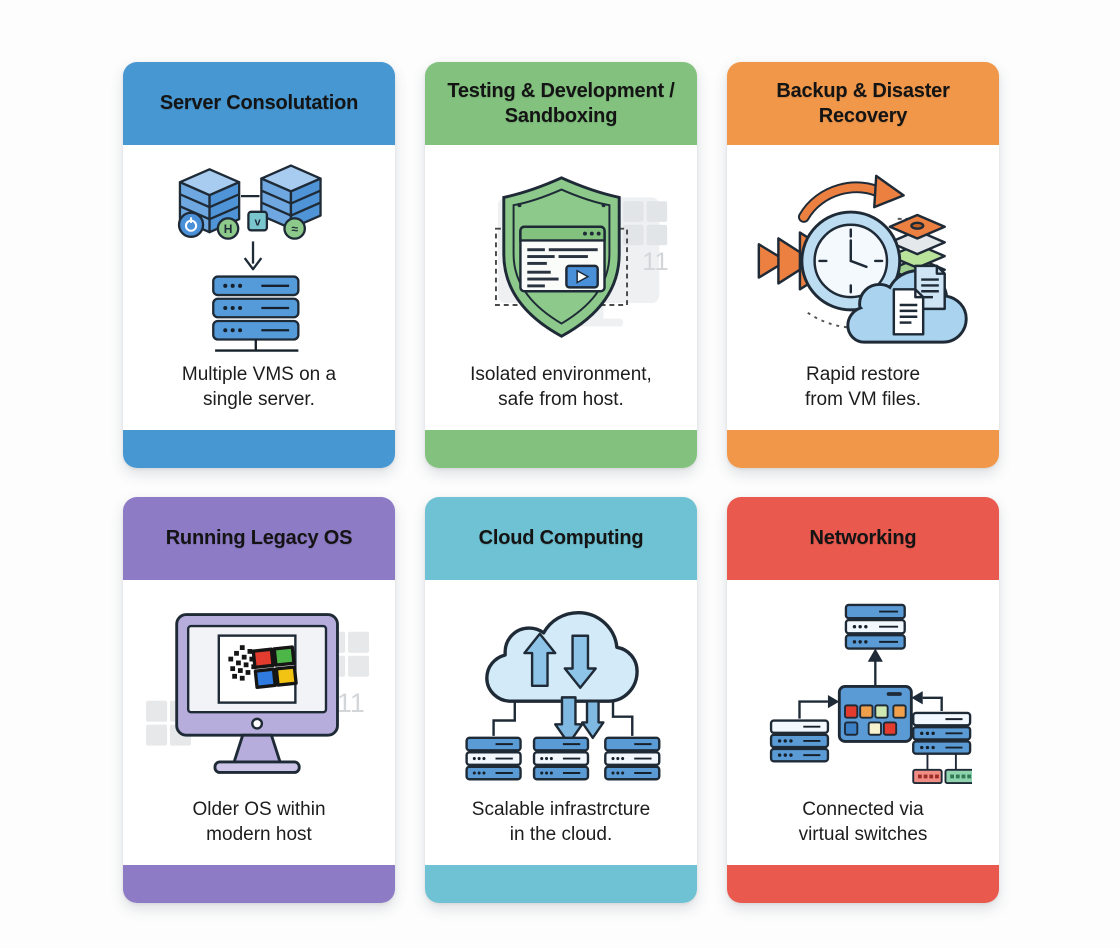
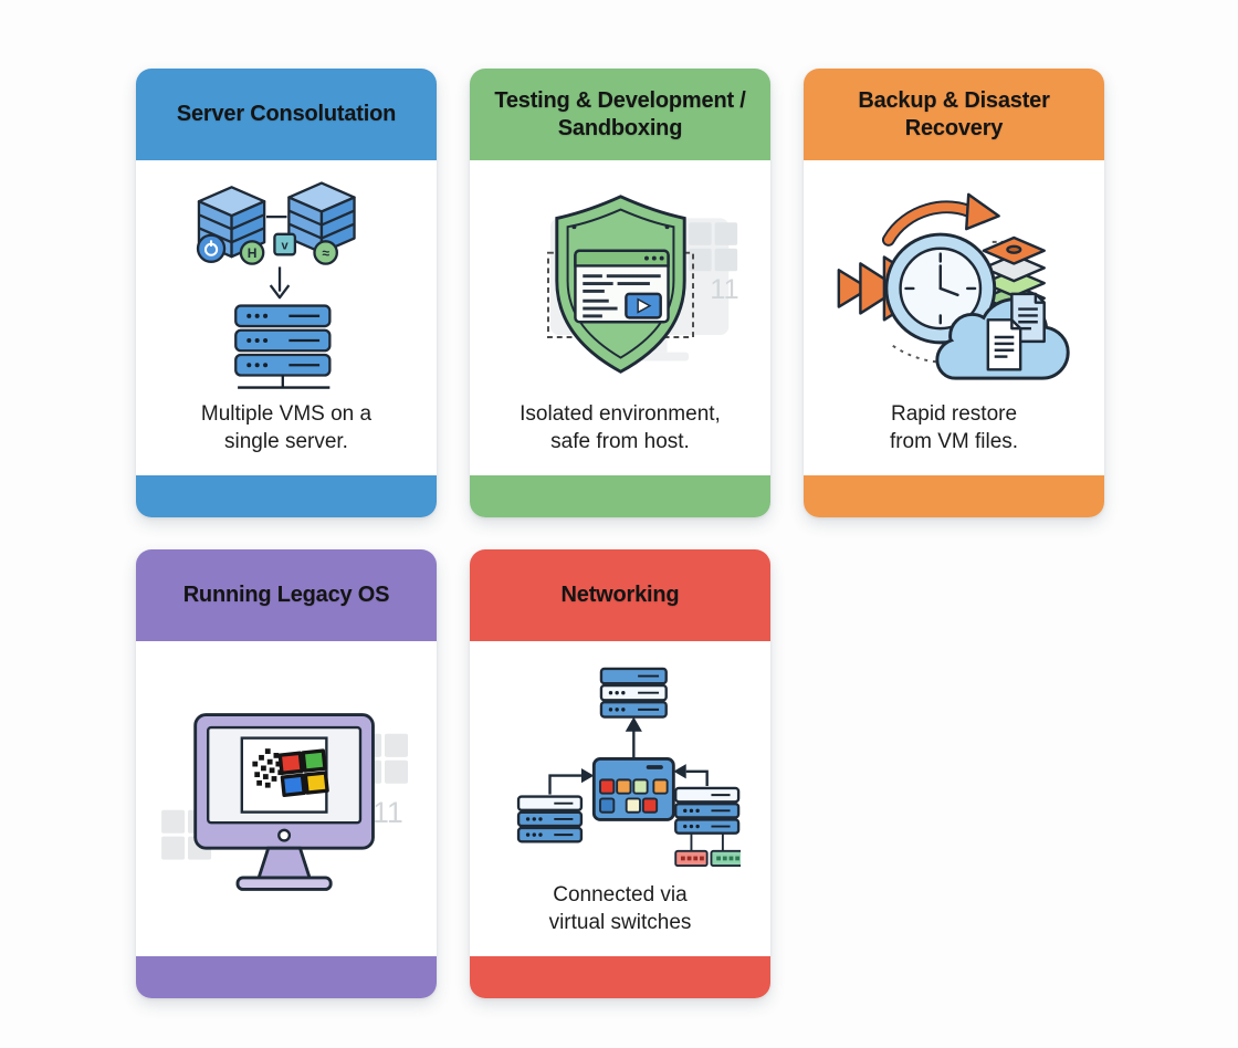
  Server Consolutation
  H
  v
  ≈
  Multiple VMS on a
  single server.
  Testing & Development /
  Sandboxing
  11
  Isolated environment,
  safe from host.
  Backup & Disaster
  Recovery
  Rapid restore
  from VM files.
  Running Legacy OS
  11
- Older OS within
- modern host
- Cloud Computing
- Scalable infrastrcture
- in the cloud.
  Networking
  Connected via
  virtual switches
